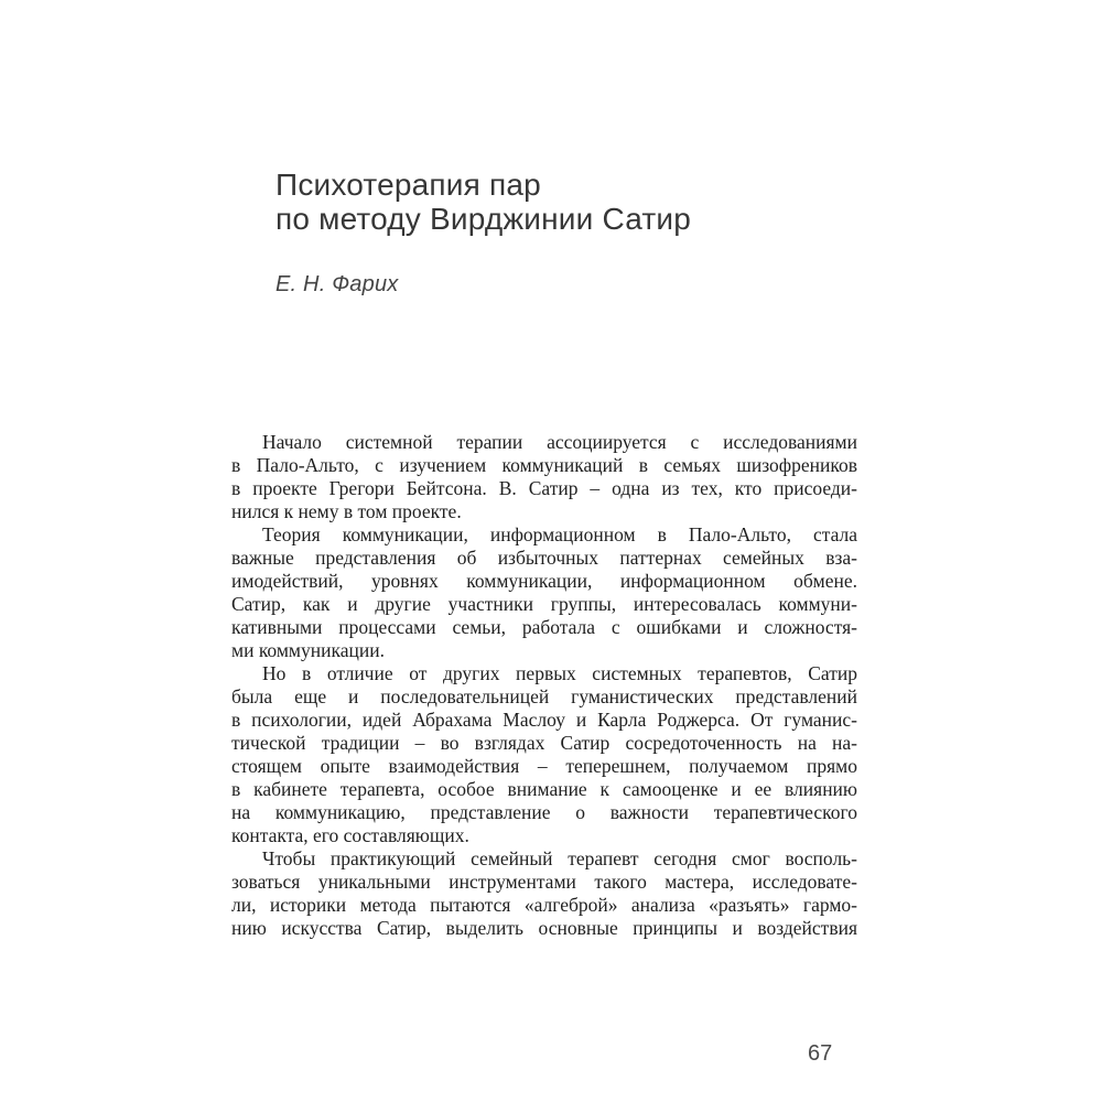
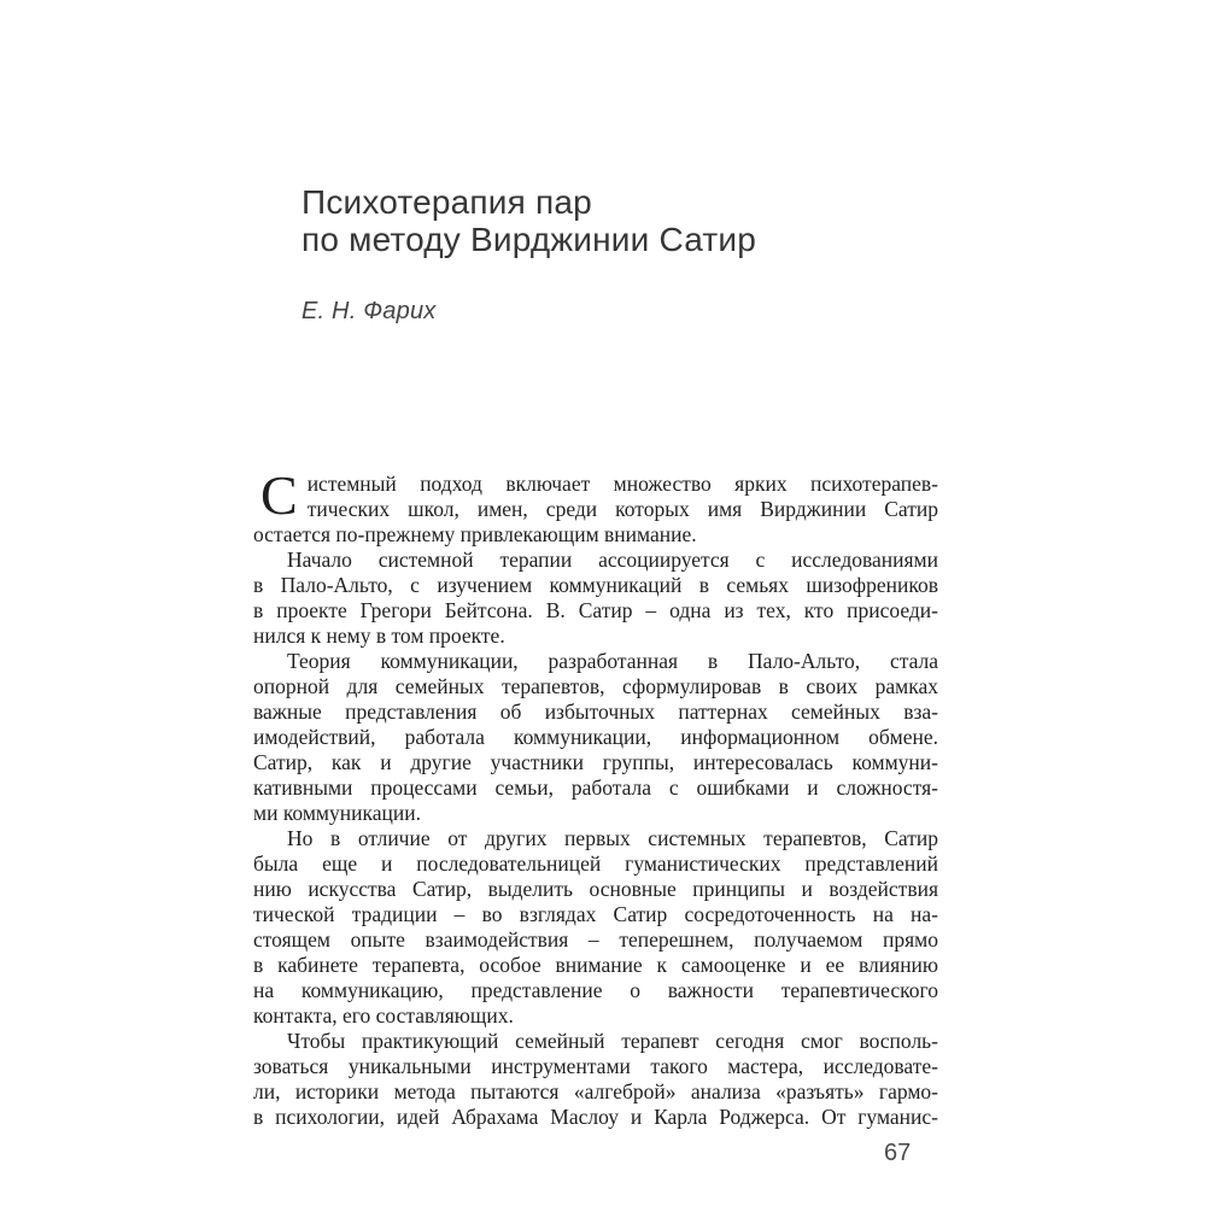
  Психотерапия пар
  по методу Вирджинии Сатир
  Е. Н. Фарих
+ С
+ истемный подход включает множество ярких психотерапев-
+ тических школ, имен, среди которых имя Вирджинии Сатир
+ остается по-прежнему привлекающим внимание.
  Начало системной терапии ассоциируется с исследованиями
  в Пало-Альто, с изучением коммуникаций в семьях шизофреников
  в проекте Грегори Бейтсона. В. Сатир – одна из тех, кто присоеди-
  нился к нему в том проекте.
- Теория коммуникации, информационном в Пало-Альто, стала
+ Теория коммуникации, разработанная в Пало-Альто, стала
+ опорной для семейных терапевтов, сформулировав в своих рамках
  важные представления об избыточных паттернах семейных вза-
- имодействий, уровнях коммуникации, информационном обмене.
+ имодействий, работала коммуникации, информационном обмене.
  Сатир, как и другие участники группы, интересовалась коммуни-
  кативными процессами семьи, работала с ошибками и сложностя-
  ми коммуникации.
  Но в отличие от других первых системных терапевтов, Сатир
  была еще и последовательницей гуманистических представлений
- в психологии, идей Абрахама Маслоу и Карла Роджерса. От гуманис-
+ нию искусства Сатир, выделить основные принципы и воздействия
  тической традиции – во взглядах Сатир сосредоточенность на на-
  стоящем опыте взаимодействия – теперешнем, получаемом прямо
  в кабинете терапевта, особое внимание к самооценке и ее влиянию
  на коммуникацию, представление о важности терапевтического
  контакта, его составляющих.
  Чтобы практикующий семейный терапевт сегодня смог восполь-
  зоваться уникальными инструментами такого мастера, исследовате-
  ли, историки метода пытаются «алгеброй» анализа «разъять» гармо-
- нию искусства Сатир, выделить основные принципы и воздействия
+ в психологии, идей Абрахама Маслоу и Карла Роджерса. От гуманис-
  67
